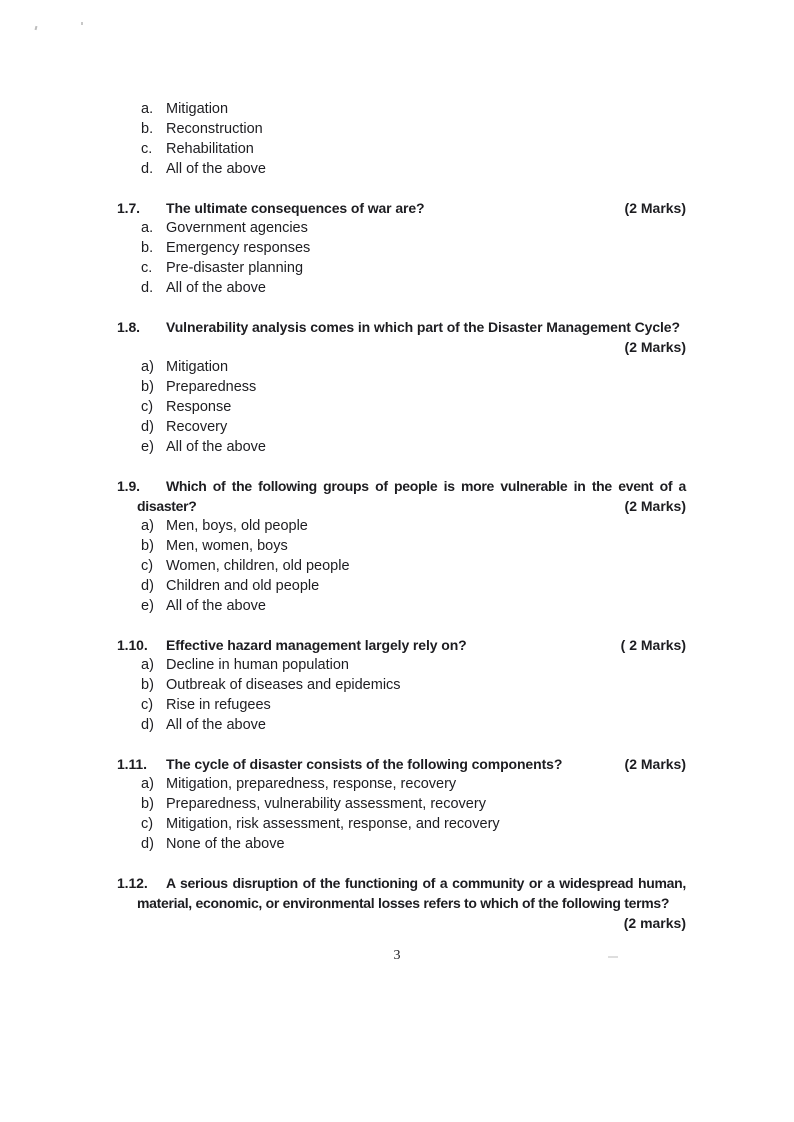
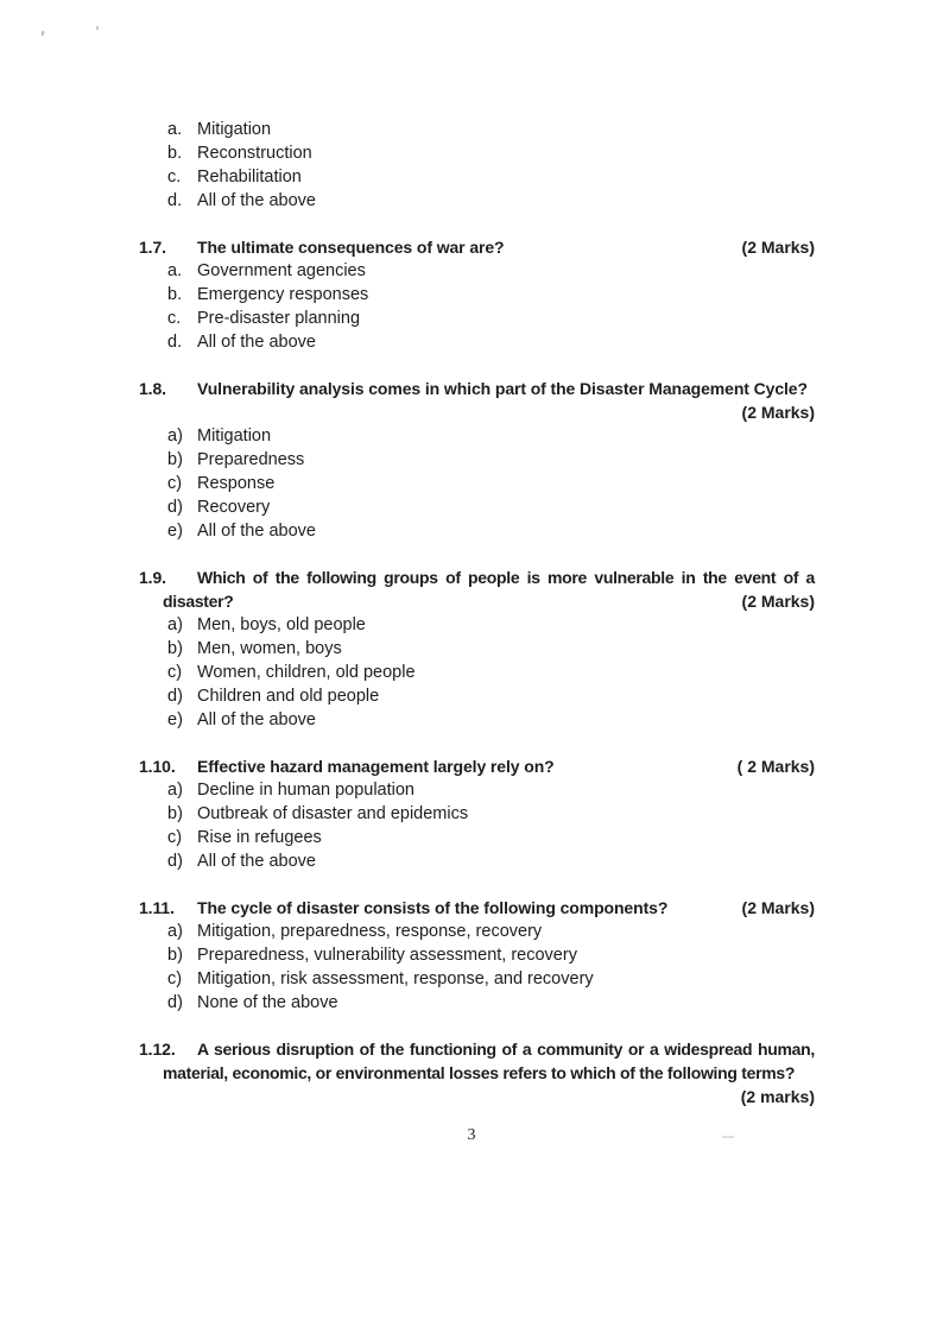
  a.
  Mitigation
  b.
  Reconstruction
  c.
  Rehabilitation
  d.
  All of the above
  1.7.
  The ultimate consequences of war are?
  (2 Marks)
  a.
  Government agencies
  b.
  Emergency responses
  c.
  Pre-disaster planning
  d.
  All of the above
  1.8.
  Vulnerability analysis comes in which part of the Disaster Management Cycle?
  (2 Marks)
  a)
  Mitigation
  b)
  Preparedness
  c)
  Response
  d)
  Recovery
  e)
  All of the above
  1.9.
  Which of the following groups of people is more vulnerable in the event of a disaster?
  (2 Marks)
  a)
  Men, boys, old people
  b)
  Men, women, boys
  c)
  Women, children, old people
  d)
  Children and old people
  e)
  All of the above
  1.10.
  Effective hazard management largely rely on?
  ( 2 Marks)
  a)
  Decline in human population
  b)
- Outbreak of diseases and epidemics
+ Outbreak of disaster and epidemics
  c)
  Rise in refugees
  d)
  All of the above
  1.11.
  The cycle of disaster consists of the following components?
  (2 Marks)
  a)
  Mitigation, preparedness, response, recovery
  b)
  Preparedness, vulnerability assessment, recovery
  c)
  Mitigation, risk assessment, response, and recovery
  d)
  None of the above
  1.12.
  A serious disruption of the functioning of a community or a widespread human, material, economic, or environmental losses refers to which of the following terms?
  (2 marks)
  3
